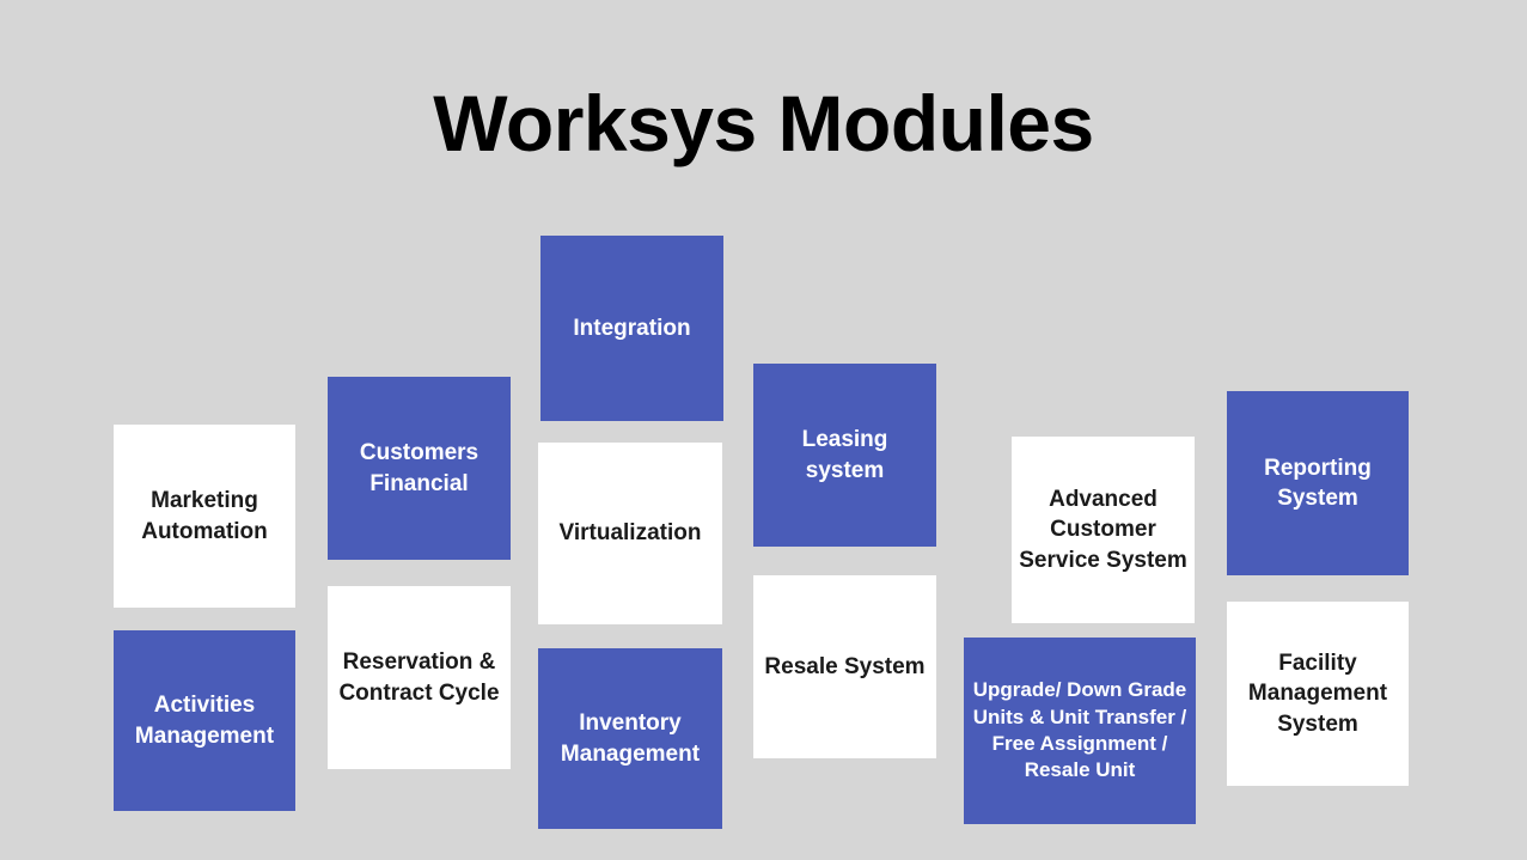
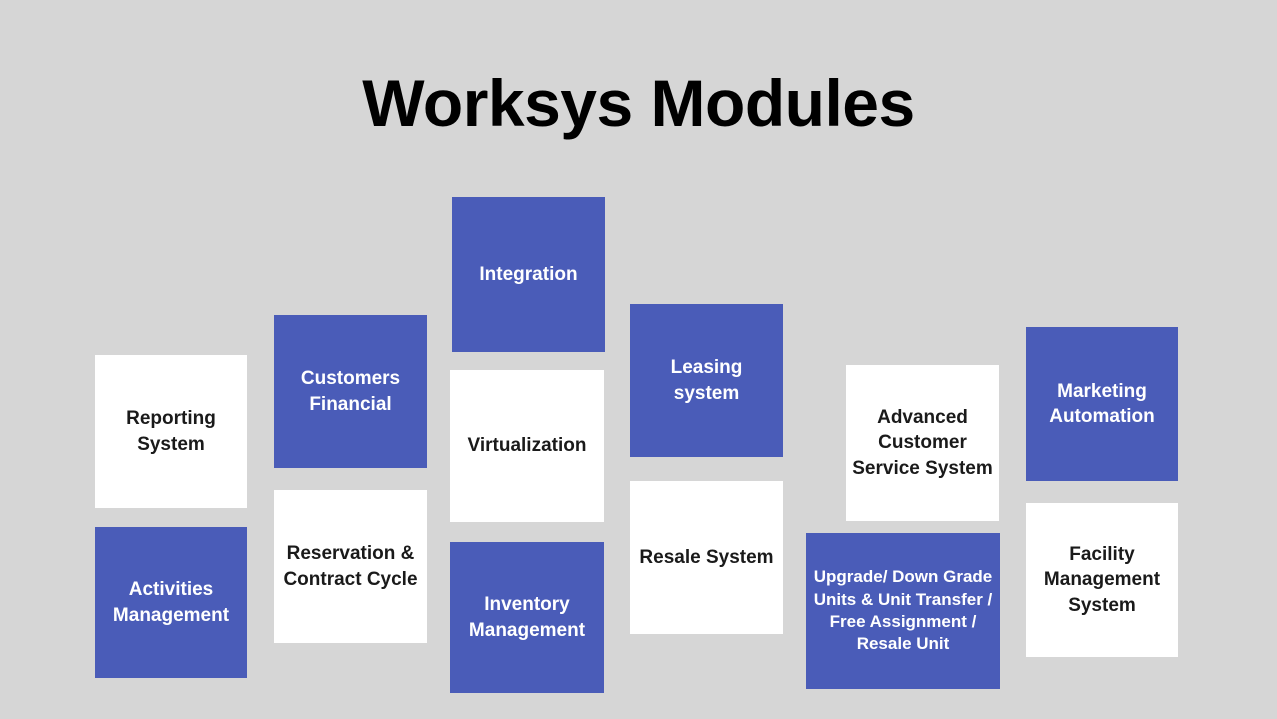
  Worksys Modules
- Marketing Automation
+ Reporting System
  Activities Management
  Customers Financial
  Reservation & Contract Cycle
  Integration
  Virtualization
  Inventory Management
  Leasing system
  Resale System
  Advanced Customer Service System
  Upgrade/ Down Grade Units & Unit Transfer / Free Assignment / Resale Unit
- Reporting System
+ Marketing Automation
  Facility Management System
